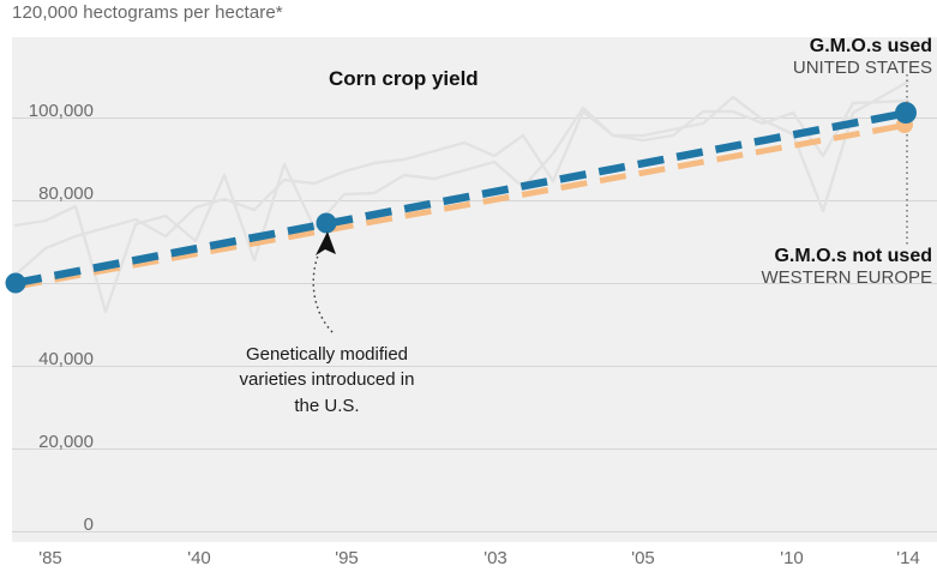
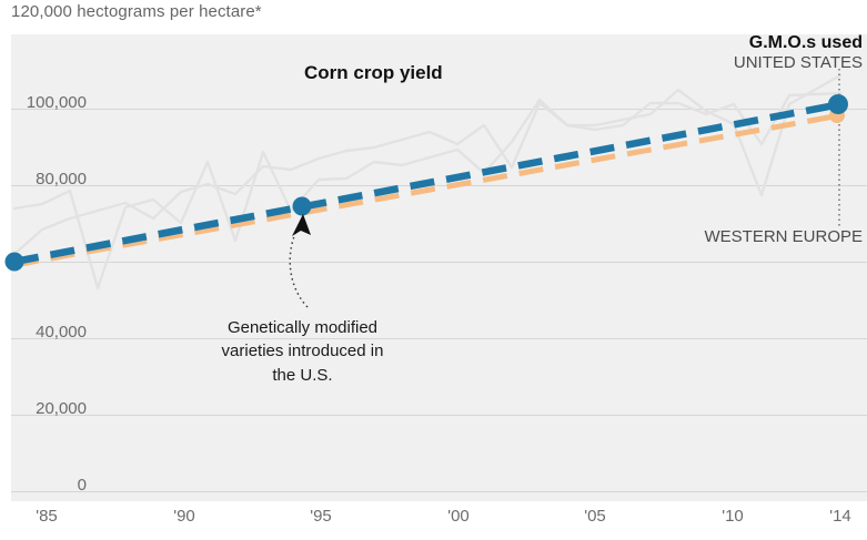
  120,000 hectograms per hectare*
  100,000
  80,000
  40,000
  20,000
  0
  '85
- '40
+ '90
  '95
- '03
+ '00
  '05
  '10
  '14
  Corn crop yield
  G.M.O.s used
  UNITED STATES
- G.M.O.s not used
  WESTERN EUROPE
  Genetically modified
  varieties introduced in
  the U.S.
